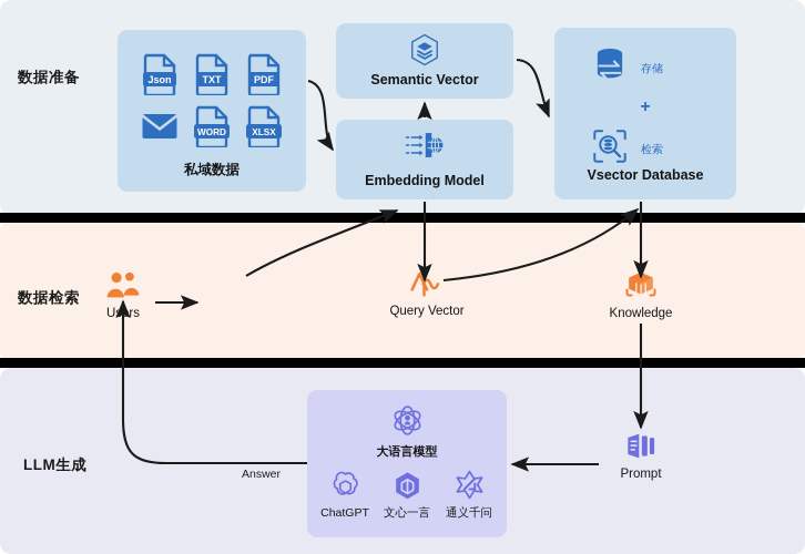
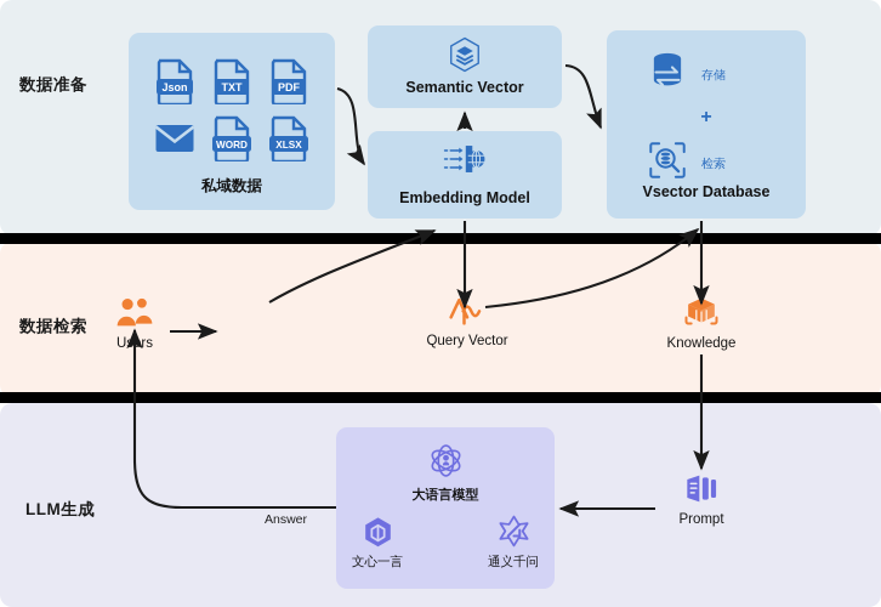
  数据准备
  数据检索
  LLM生成
  Json
  TXT
  PDF
  WORD
  XLSX
  私域数据
  Semantic Vector
  Embedding Model
  存储
  +
  检索
  Vsector Database
  Users
  Query Vector
  Knowledge
  Prompt
  大语言模型
- ChatGPT
  文心一言
  通义千问
  Answer
